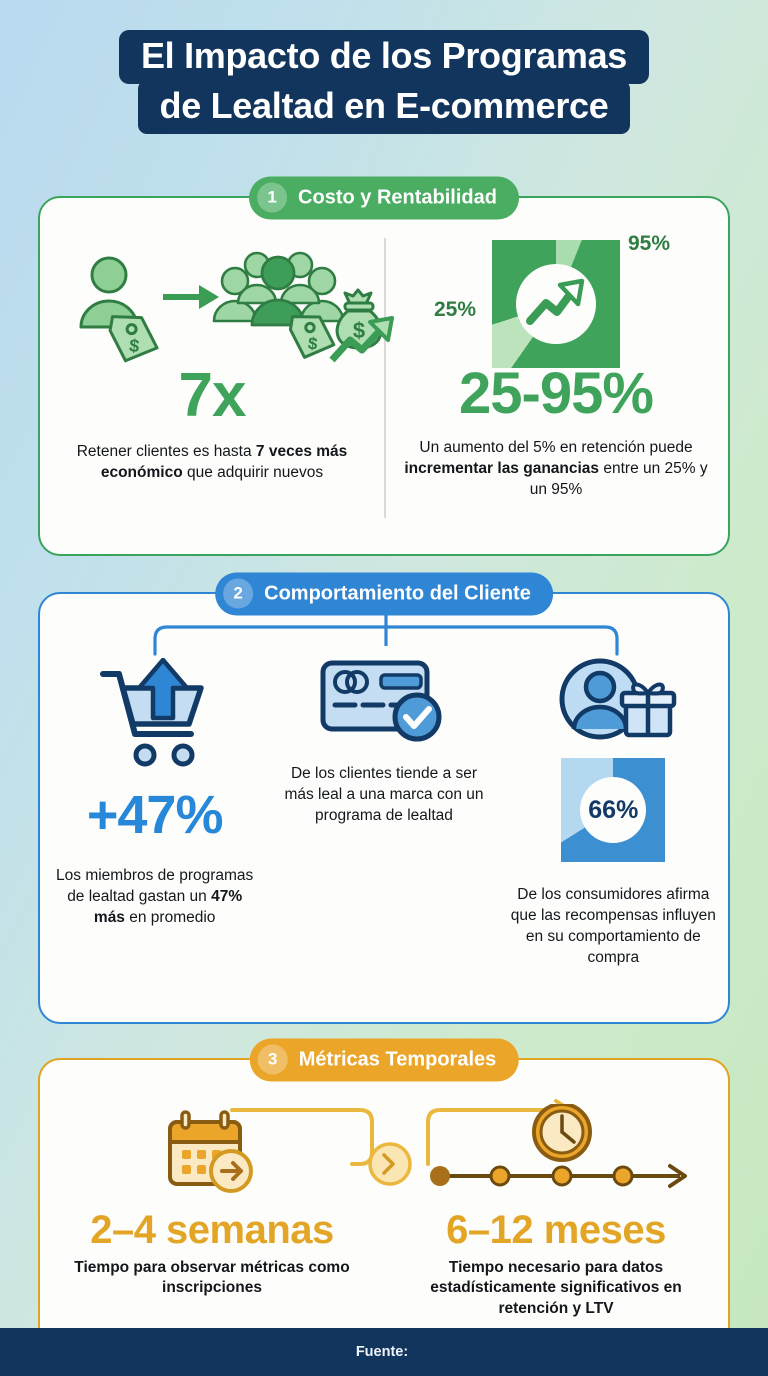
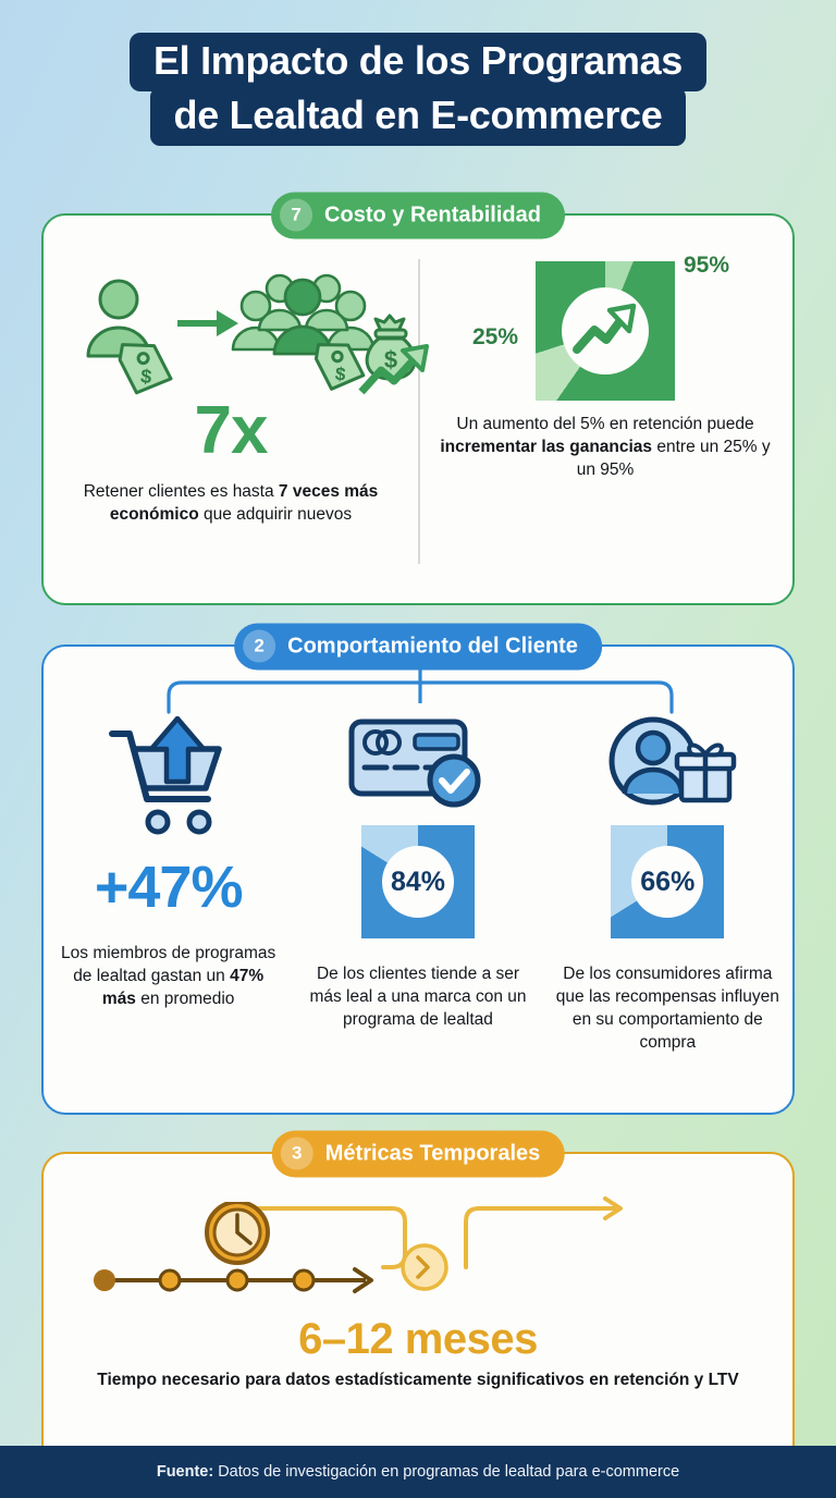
  El Impacto de los Programas
  de Lealtad en E-commerce
- 1
+ 7
  Costo y Rentabilidad
  7x
  Retener clientes es hasta 7 veces más económico que adquirir nuevos
  $
  25%
  95%
- 25-95%
  Un aumento del 5% en retención puede incrementar las ganancias entre un 25% y un 95%
  2
  Comportamiento del Cliente
  +47%
  Los miembros de programas de lealtad gastan un 47% más en promedio
+ 84%
  De los clientes tiende a ser más leal a una marca con un programa de lealtad
  66%
  De los consumidores afirma que las recompensas influyen en su comportamiento de compra
  3
  Métricas Temporales
- 2–4 semanas
- Tiempo para observar métricas como inscripciones
  6–12 meses
  Tiempo necesario para datos estadísticamente significativos en retención y LTV
  Fuente:
+ Datos de investigación en programas de lealtad para e-commerce
